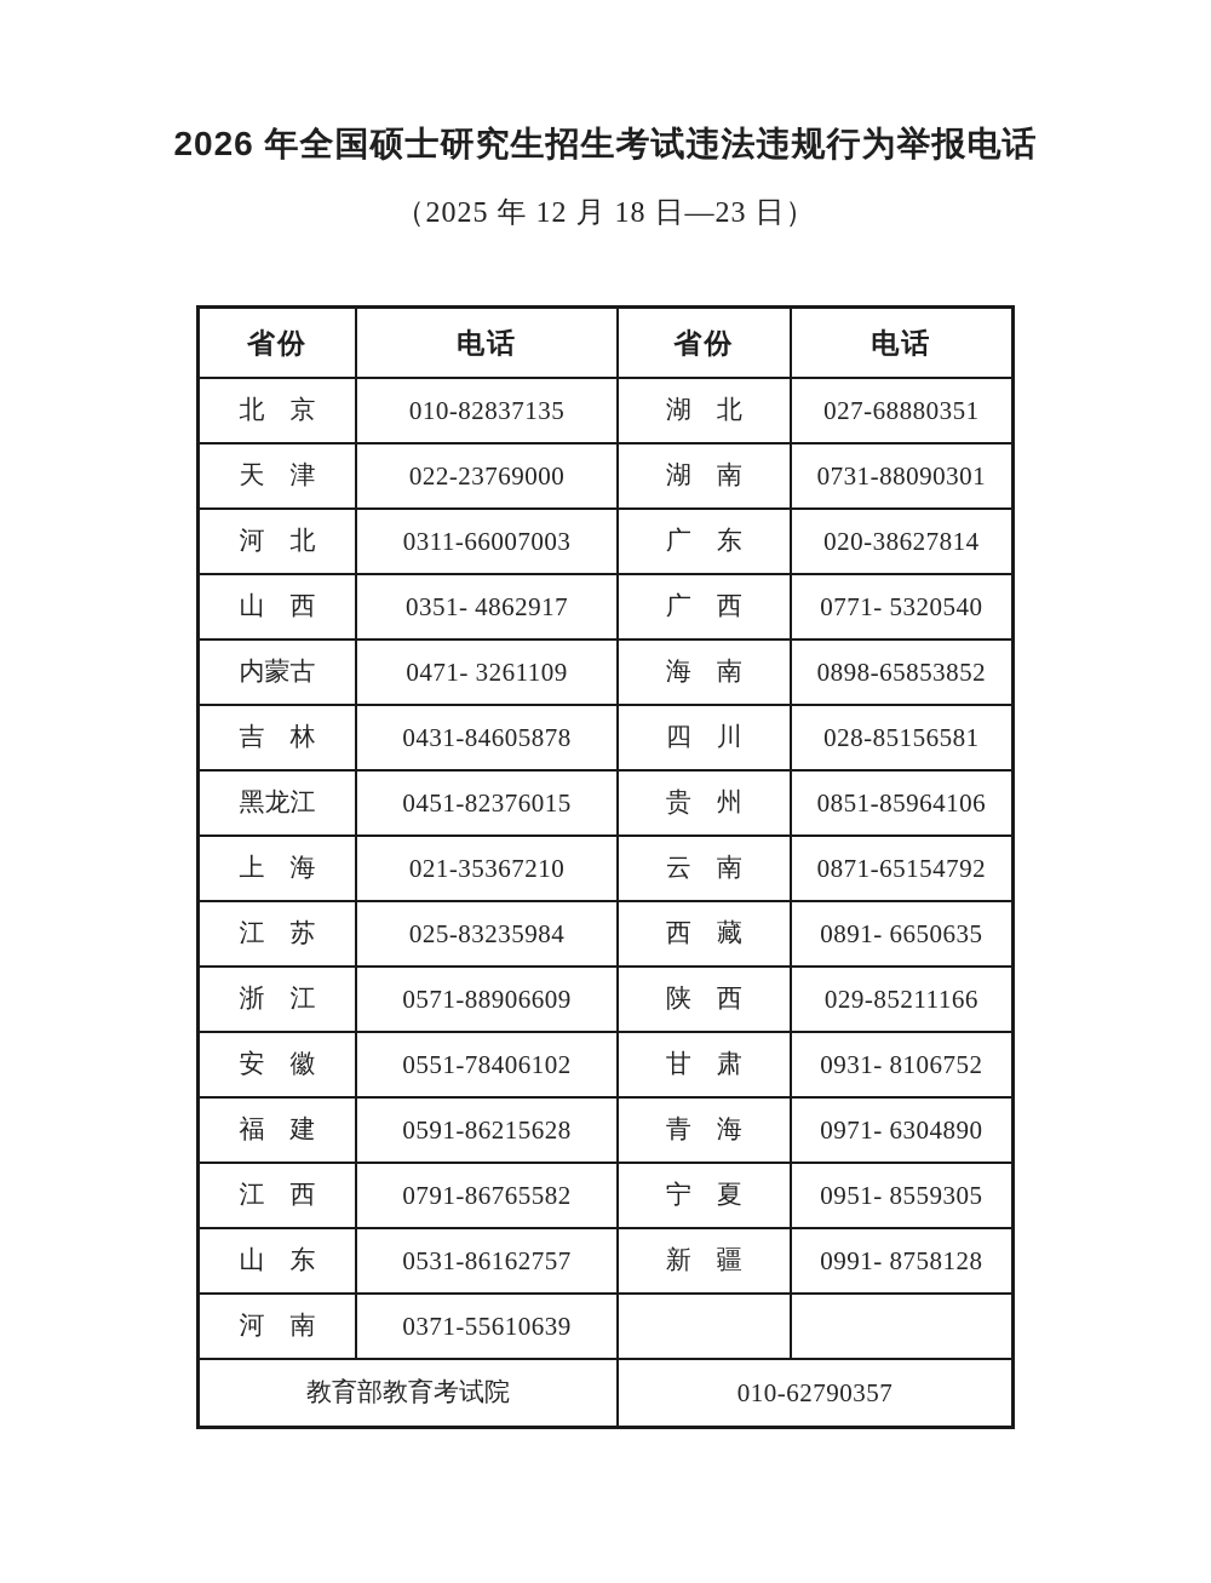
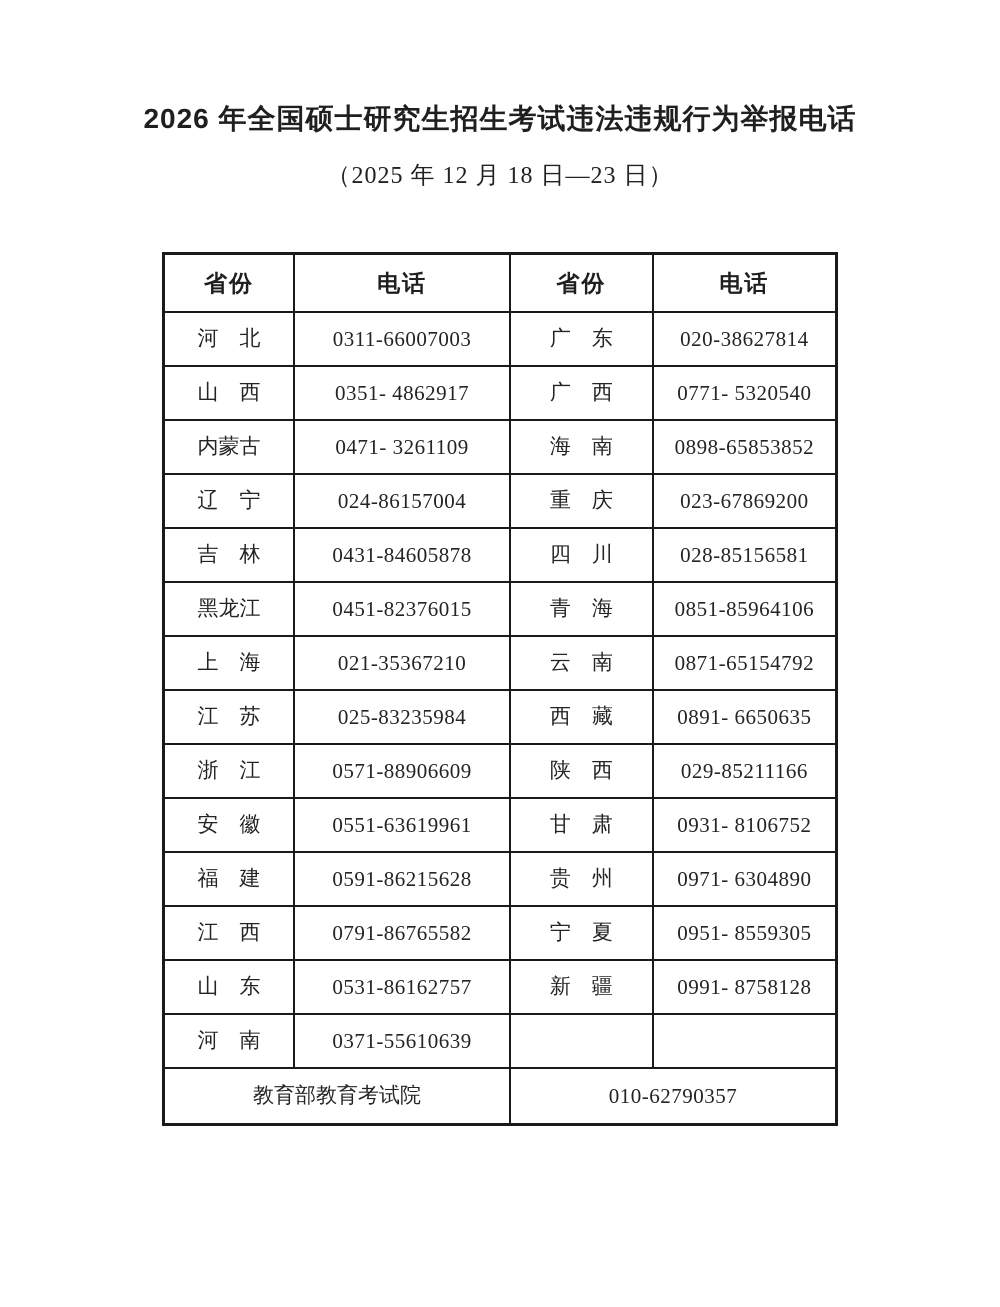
  2026 年全国硕士研究生招生考试违法违规行为举报电话
  （2025 年 12 月 18 日—23 日）
  省份	电话	省份	电话
- 北 京	010-82837135	湖 北	027-68880351
- 天 津	022-23769000	湖 南	0731-88090301
  河 北	0311-66007003	广 东	020-38627814
  山 西	0351- 4862917	广 西	0771- 5320540
  内蒙古	0471- 3261109	海 南	0898-65853852
+ 辽 宁	024-86157004	重 庆	023-67869200
  吉 林	0431-84605878	四 川	028-85156581
- 黑龙江	0451-82376015	贵 州	0851-85964106
+ 黑龙江	0451-82376015	青 海	0851-85964106
  上 海	021-35367210	云 南	0871-65154792
  江 苏	025-83235984	西 藏	0891- 6650635
  浙 江	0571-88906609	陕 西	029-85211166
- 安 徽	0551-78406102	甘 肃	0931- 8106752
+ 安 徽	0551-63619961	甘 肃	0931- 8106752
- 福 建	0591-86215628	青 海	0971- 6304890
+ 福 建	0591-86215628	贵 州	0971- 6304890
  江 西	0791-86765582	宁 夏	0951- 8559305
  山 东	0531-86162757	新 疆	0991- 8758128
  河 南	0371-55610639
  教育部教育考试院	010-62790357
